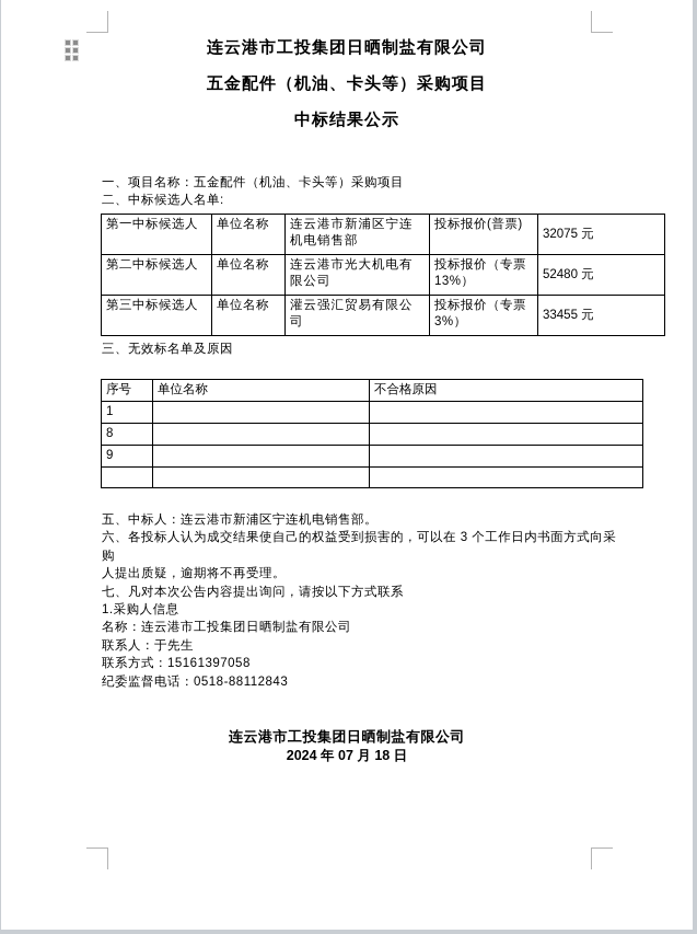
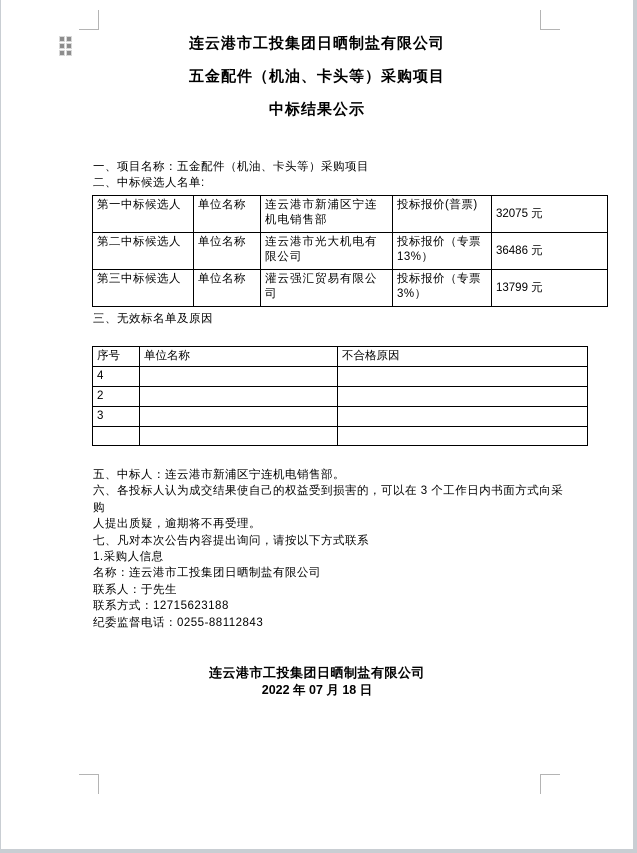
  连云港市工投集团日晒制盐有限公司
  五金配件（机油、卡头等）采购项目
  中标结果公示
  一、项目名称：五金配件（机油、卡头等）采购项目
  二、中标候选人名单:
  第一中标候选人	单位名称	连云港市新浦区宁连机电销售部	投标报价(普票)	32075 元
- 第二中标候选人	单位名称	连云港市光大机电有限公司	投标报价（专票13%）	52480 元
+ 第二中标候选人	单位名称	连云港市光大机电有限公司	投标报价（专票13%）	36486 元
- 第三中标候选人	单位名称	灌云强汇贸易有限公司	投标报价（专票3%）	33455 元
+ 第三中标候选人	单位名称	灌云强汇贸易有限公司	投标报价（专票3%）	13799 元
  三、无效标名单及原因
  序号	单位名称	不合格原因
- 1
+ 4
- 8
+ 2
- 9
+ 3
  五、中标人：连云港市新浦区宁连机电销售部。
  六、各投标人认为成交结果使自己的权益受到损害的，可以在 3 个工作日内书面方式向采购
  人提出质疑，逾期将不再受理。
  七、凡对本次公告内容提出询问，请按以下方式联系
  1.采购人信息
  名称：连云港市工投集团日晒制盐有限公司
  联系人：于先生
- 联系方式：15161397058
+ 联系方式：12715623188
- 纪委监督电话：0518-88112843
+ 纪委监督电话：0255-88112843
  连云港市工投集团日晒制盐有限公司
- 2024 年 07 月 18 日
+ 2022 年 07 月 18 日
